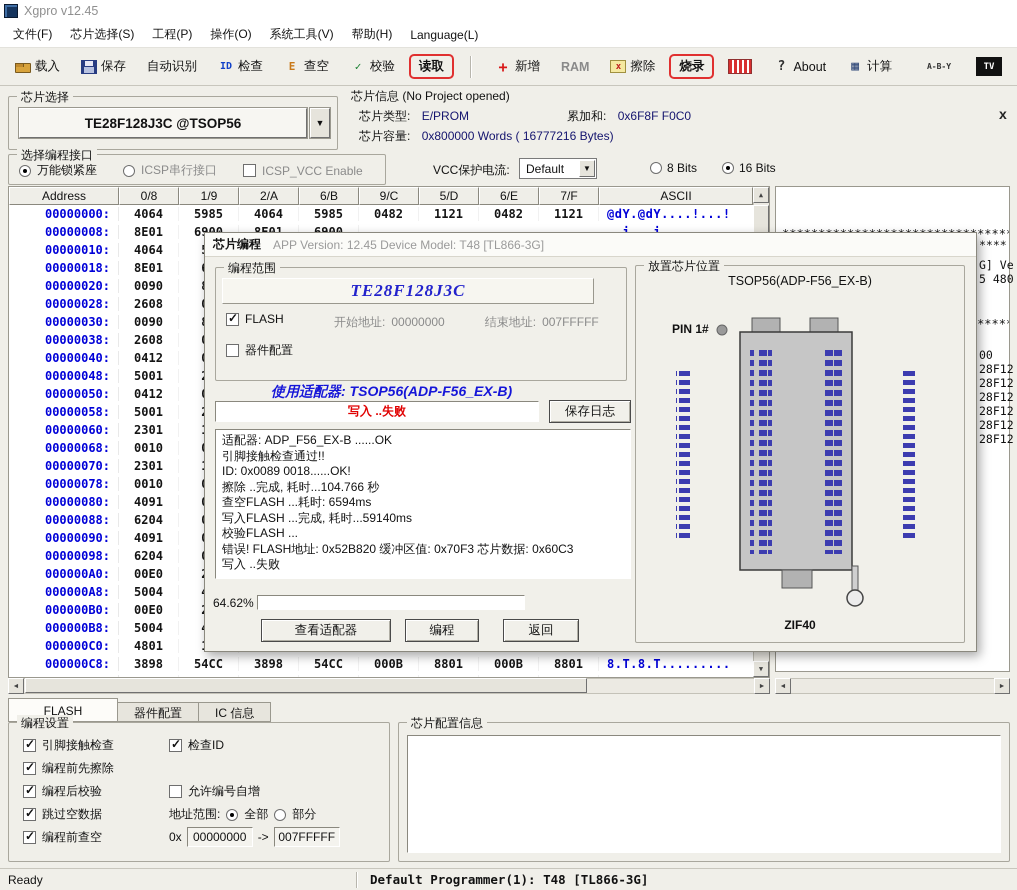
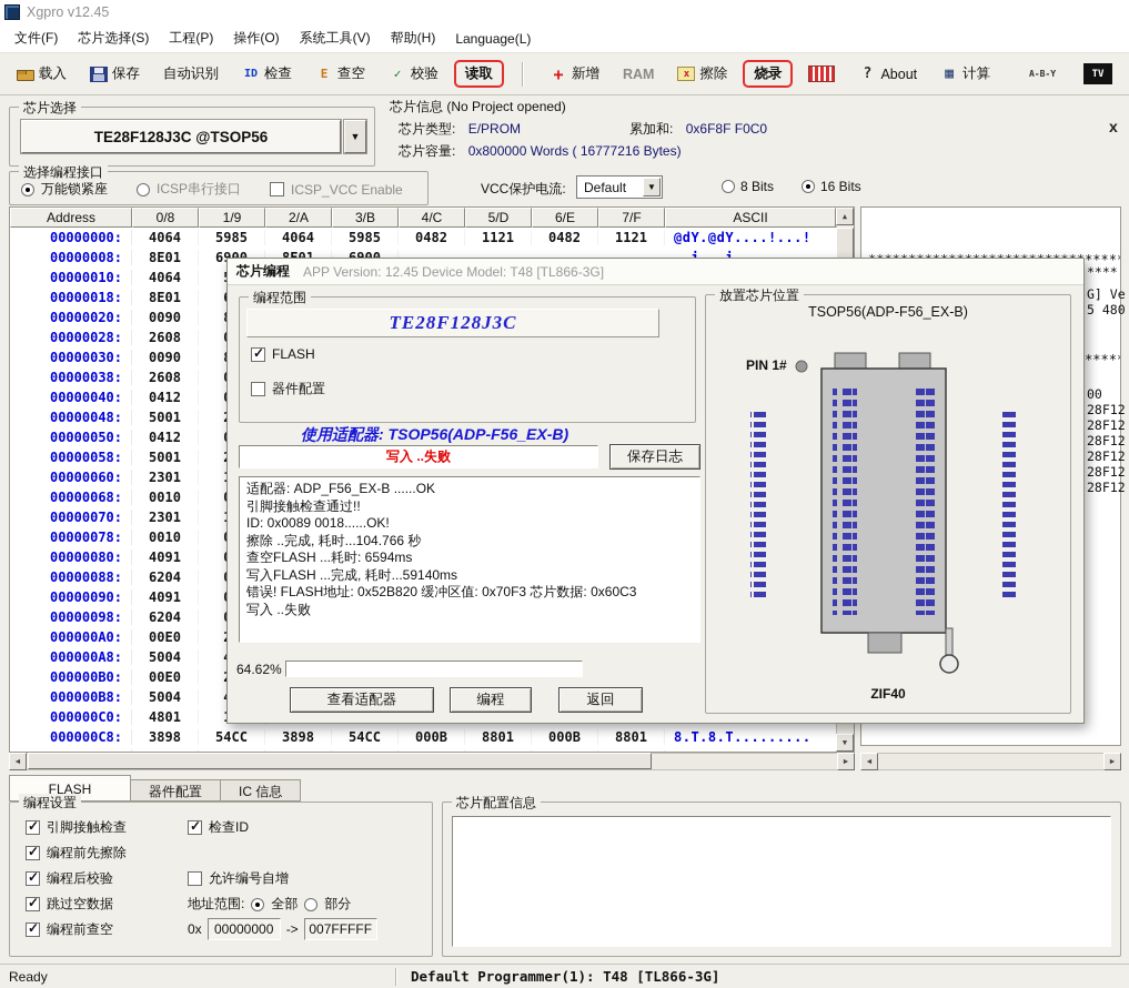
  Xgpro v12.45
  文件(F)
  芯片选择(S)
  工程(P)
  操作(O)
  系统工具(V)
  帮助(H)
  Language(L)
  载入
  保存
  自动识别
  ID
  检查
  E
  查空
  ✓
  校验
  读取
  +
  新增
  RAM
  x
  擦除
  烧录
  ?
  About
  ▦
  计算
  A-B-Y
  TV
  芯片选择
  TE28F128J3C @TSOP56
  ▼
  芯片信息 (No Project opened)
  芯片类型: E/PROM 累加和: 0x6F8F F0C0
  芯片容量: 0x800000 Words ( 16777216 Bytes)
  x
  选择编程接口
  万能锁紧座
  ICSP串行接口
  ICSP_VCC Enable
  VCC保护电流:
  Default
  ▼
  8 Bits
  16 Bits
  Address
  0/8
  1/9
  2/A
- 6/B
+ 3/B
- 9/C
+ 4/C
  5/D
  6/E
  7/F
  ASCII
  00000000:
  4064
  5985
  4064
  5985
  0482
  1121
  0482
  1121
  @dY.@dY....!...!
  00000008:
  8E01
  00000010:
  4064
  00000018:
  8E01
  00000020:
  0090
  00000028:
  2608
  00000030:
  0090
  00000038:
  2608
  00000040:
  0412
  00000048:
  5001
  00000050:
  0412
  00000058:
  5001
  00000060:
  2301
  00000068:
  0010
  00000070:
  2301
  00000078:
  0010
  00000080:
  4091
  00000088:
  6204
  00000090:
  4091
  00000098:
  6204
  000000A0:
  00E0
  000000A8:
  5004
  000000B0:
  00E0
  000000B8:
  5004
  000000C0:
  4801
  000000C8:
  3898
  54CC
  3898
  54CC
  000B
  8801
  000B
  8801
  8.T.8.T.........
  ▲
  ▼
  FLASH
  器件配置
  IC 信息
  编程设置
  引脚接触检查
  检查ID
  编程前先擦除
  编程后校验
  允许编号自增
  跳过空数据
  编程前查空
  地址范围:
  全部
  部分
  0x
  00000000
  ->
  007FFFFF
  芯片配置信息
  Ready
  Default Programmer(1): T48 [TL866-3G]
  芯片编程
  APP Version: 12.45 Device Model: T48 [TL866-3G]
  编程范围
  TE28F128J3C
  FLASH
- 开始地址: 00000000 结束地址: 007FFFFF
  器件配置
  使用适配器: TSOP56(ADP-F56_EX-B)
  写入 ..失败
  保存日志
  适配器: ADP_F56_EX-B ......OK
  引脚接触检查通过!!
  ID: 0x0089 0018......OK!
  擦除 ..完成, 耗时...104.766 秒
  查空FLASH ...耗时: 6594ms
  写入FLASH ...完成, 耗时...59140ms
- 校验FLASH ...
  错误! FLASH地址: 0x52B820 缓冲区值: 0x70F3 芯片数据: 0x60C3
  写入 ..失败
  64.62%
  查看适配器
  编程
  返回
  放置芯片位置
  TSOP56(ADP-F56_EX-B)
  PIN 1#
  ZIF40
  ****
  G] Ve
  5 480
  00
  28F12
  28F12
  28F12
  28F12
  28F12
  28F12
